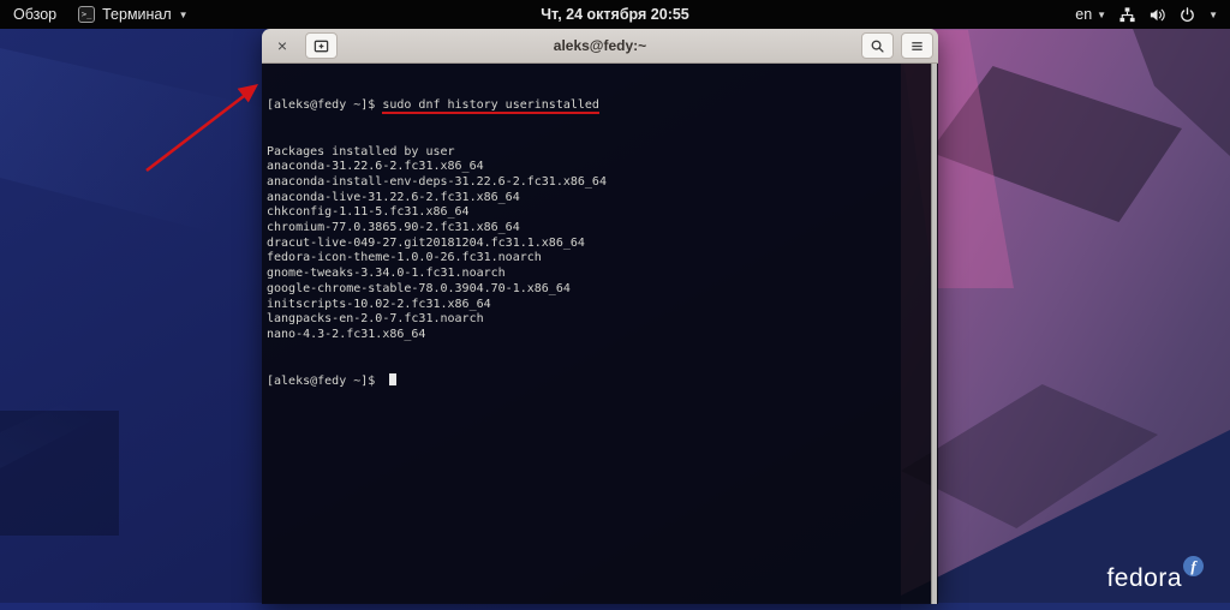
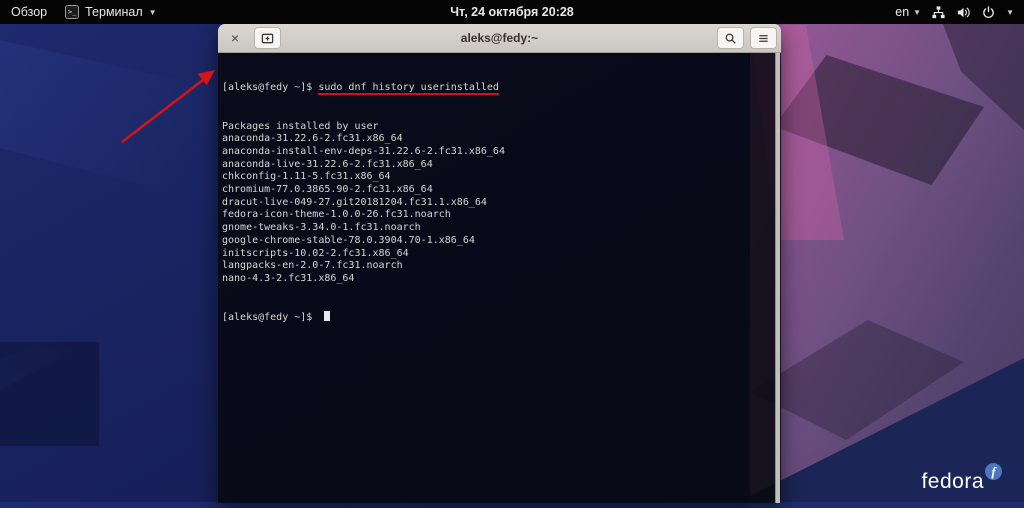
  fedora
  f
  Обзор
  >_
  Терминал
  ▼
- Чт, 24 октября 20:55
+ Чт, 24 октября 20:28
  en
  ▼
  ▼
  ×
  aleks@fedy:~
  [aleks@fedy ~]$ sudo dnf history userinstalled
  Packages installed by user
  anaconda-31.22.6-2.fc31.x86_64
  anaconda-install-env-deps-31.22.6-2.fc31.x86_64
  anaconda-live-31.22.6-2.fc31.x86_64
  chkconfig-1.11-5.fc31.x86_64
  chromium-77.0.3865.90-2.fc31.x86_64
  dracut-live-049-27.git20181204.fc31.1.x86_64
  fedora-icon-theme-1.0.0-26.fc31.noarch
  gnome-tweaks-3.34.0-1.fc31.noarch
  google-chrome-stable-78.0.3904.70-1.x86_64
  initscripts-10.02-2.fc31.x86_64
  langpacks-en-2.0-7.fc31.noarch
  nano-4.3-2.fc31.x86_64
  [aleks@fedy ~]$
